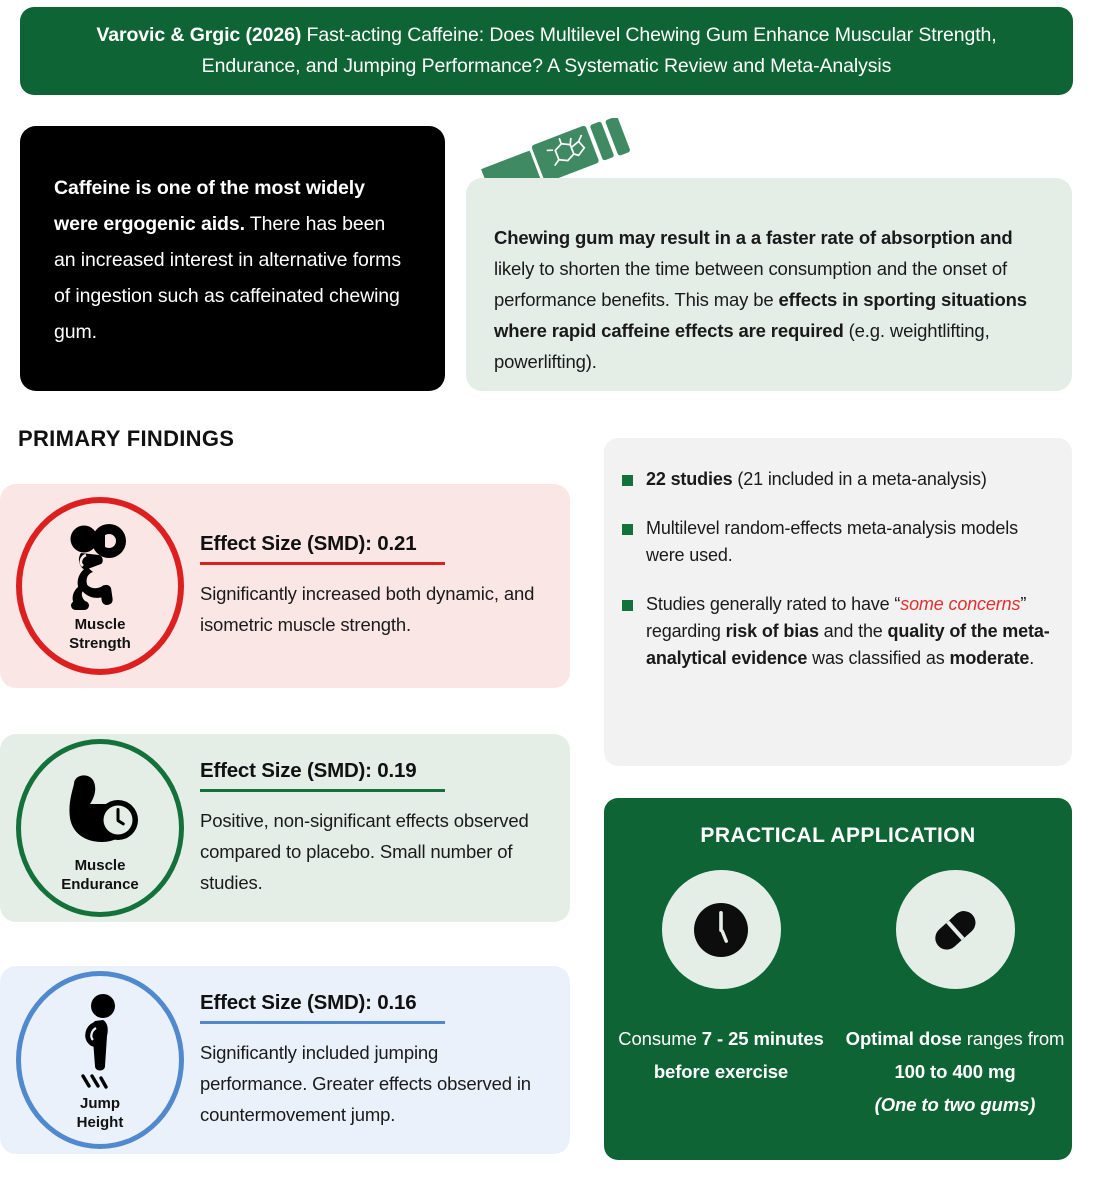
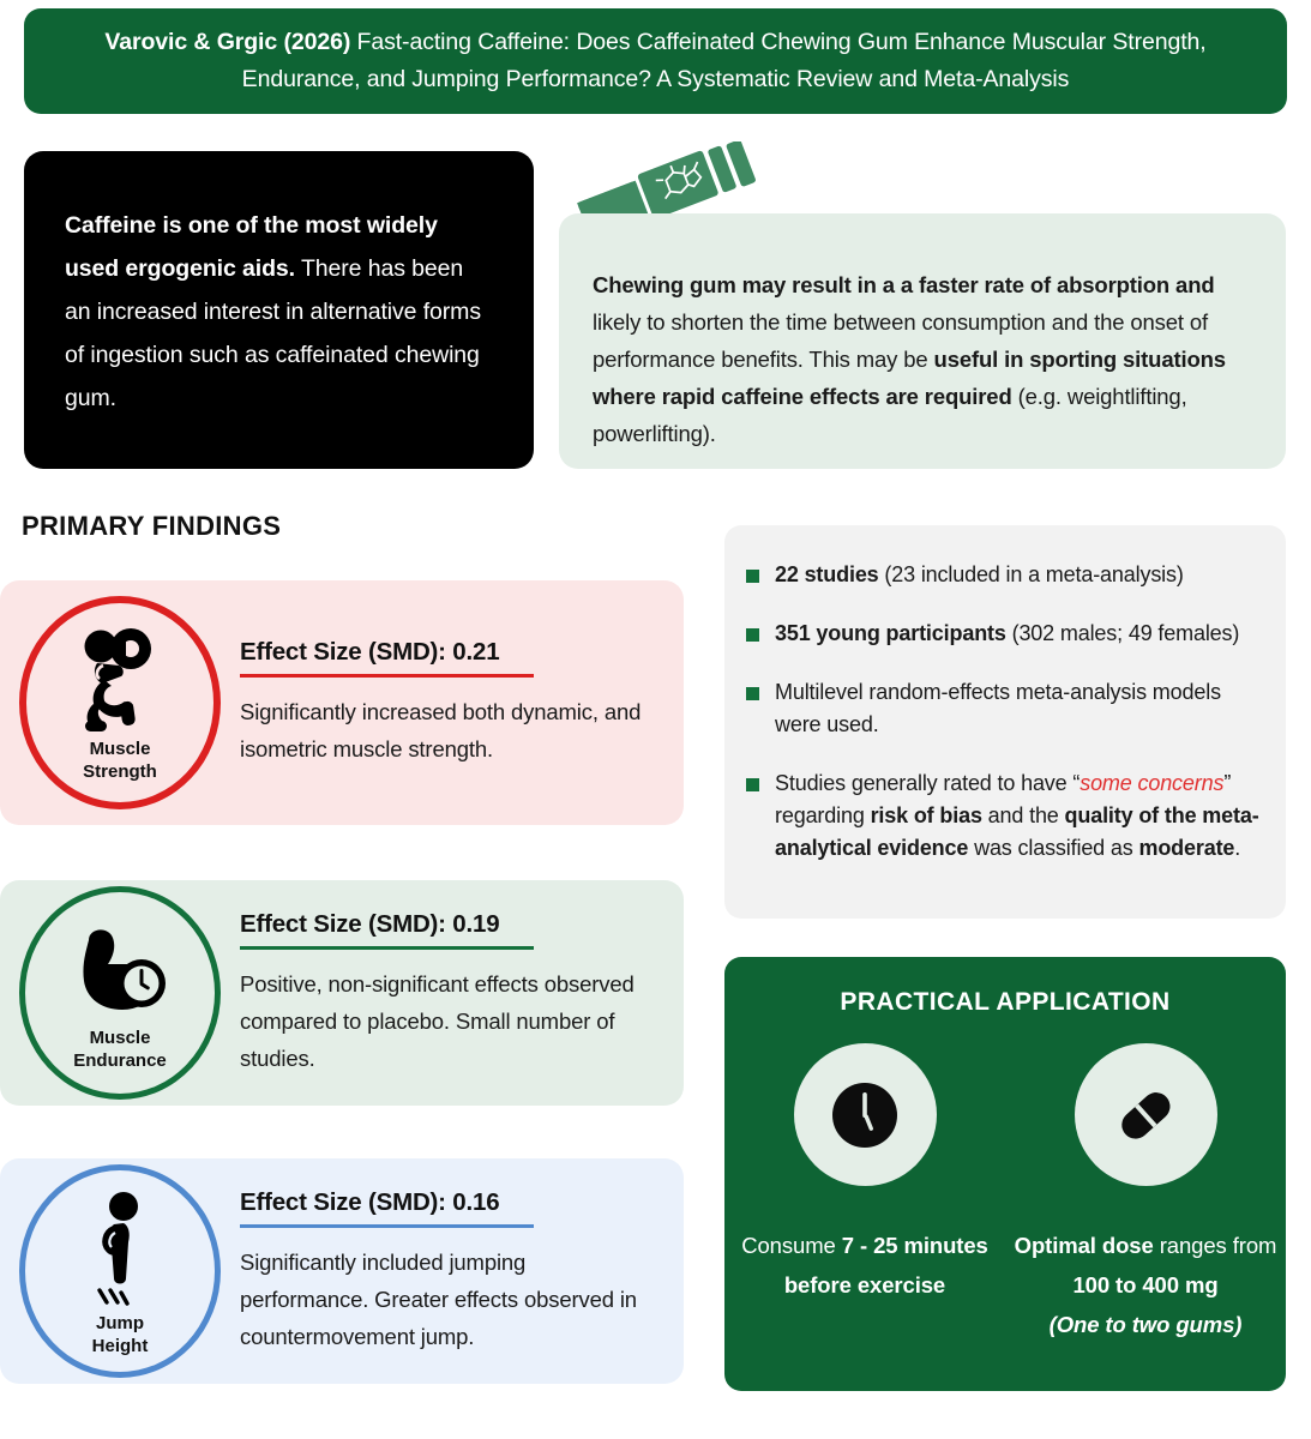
- Varovic & Grgic (2026) Fast-acting Caffeine: Does Multilevel Chewing Gum Enhance Muscular Strength, Endurance, and Jumping Performance? A Systematic Review and Meta-Analysis
+ Varovic & Grgic (2026) Fast-acting Caffeine: Does Caffeinated Chewing Gum Enhance Muscular Strength, Endurance, and Jumping Performance? A Systematic Review and Meta-Analysis
- Caffeine is one of the most widely were ergogenic aids. There has been an increased interest in alternative forms of ingestion such as caffeinated chewing gum.
+ Caffeine is one of the most widely used ergogenic aids. There has been an increased interest in alternative forms of ingestion such as caffeinated chewing gum.
- Chewing gum may result in a a faster rate of absorption and likely to shorten the time between consumption and the onset of performance benefits. This may be effects in sporting situations where rapid caffeine effects are required (e.g. weightlifting, powerlifting).
+ Chewing gum may result in a a faster rate of absorption and likely to shorten the time between consumption and the onset of performance benefits. This may be useful in sporting situations where rapid caffeine effects are required (e.g. weightlifting, powerlifting).
  PRIMARY FINDINGS
  Muscle
  Strength
  Effect Size (SMD): 0.21
  Significantly increased both dynamic, and isometric muscle strength.
  Muscle
  Endurance
  Effect Size (SMD): 0.19
  Positive, non-significant effects observed compared to placebo. Small number of studies.
  Jump
  Height
  Effect Size (SMD): 0.16
  Significantly included jumping performance. Greater effects observed in countermovement jump.
- 22 studies (21 included in a meta-analysis)
+ 22 studies (23 included in a meta-analysis)
+ 351 young participants (302 males; 49 females)
  Multilevel random-effects meta-analysis models were used.
  Studies generally rated to have “some concerns” regarding risk of bias and the quality of the meta-analytical evidence was classified as moderate.
  PRACTICAL APPLICATION
  Consume 7 - 25 minutes before exercise
  Optimal dose ranges from 100 to 400 mg
  (One to two gums)
